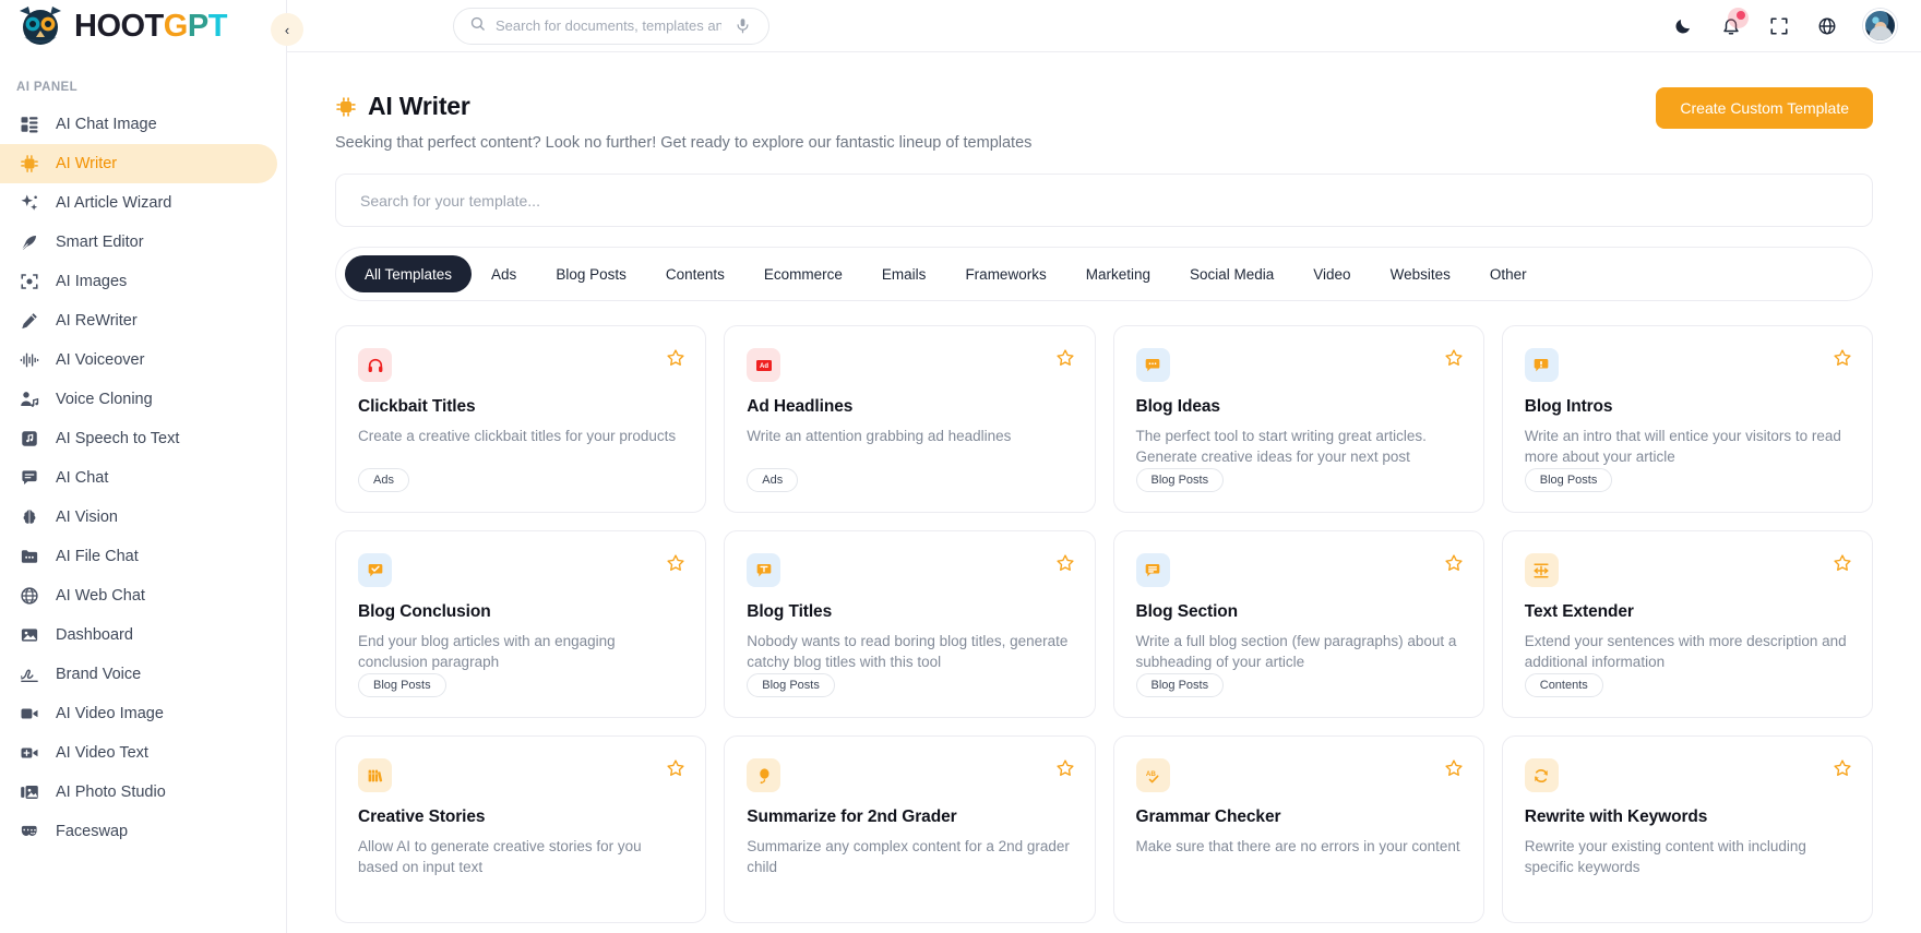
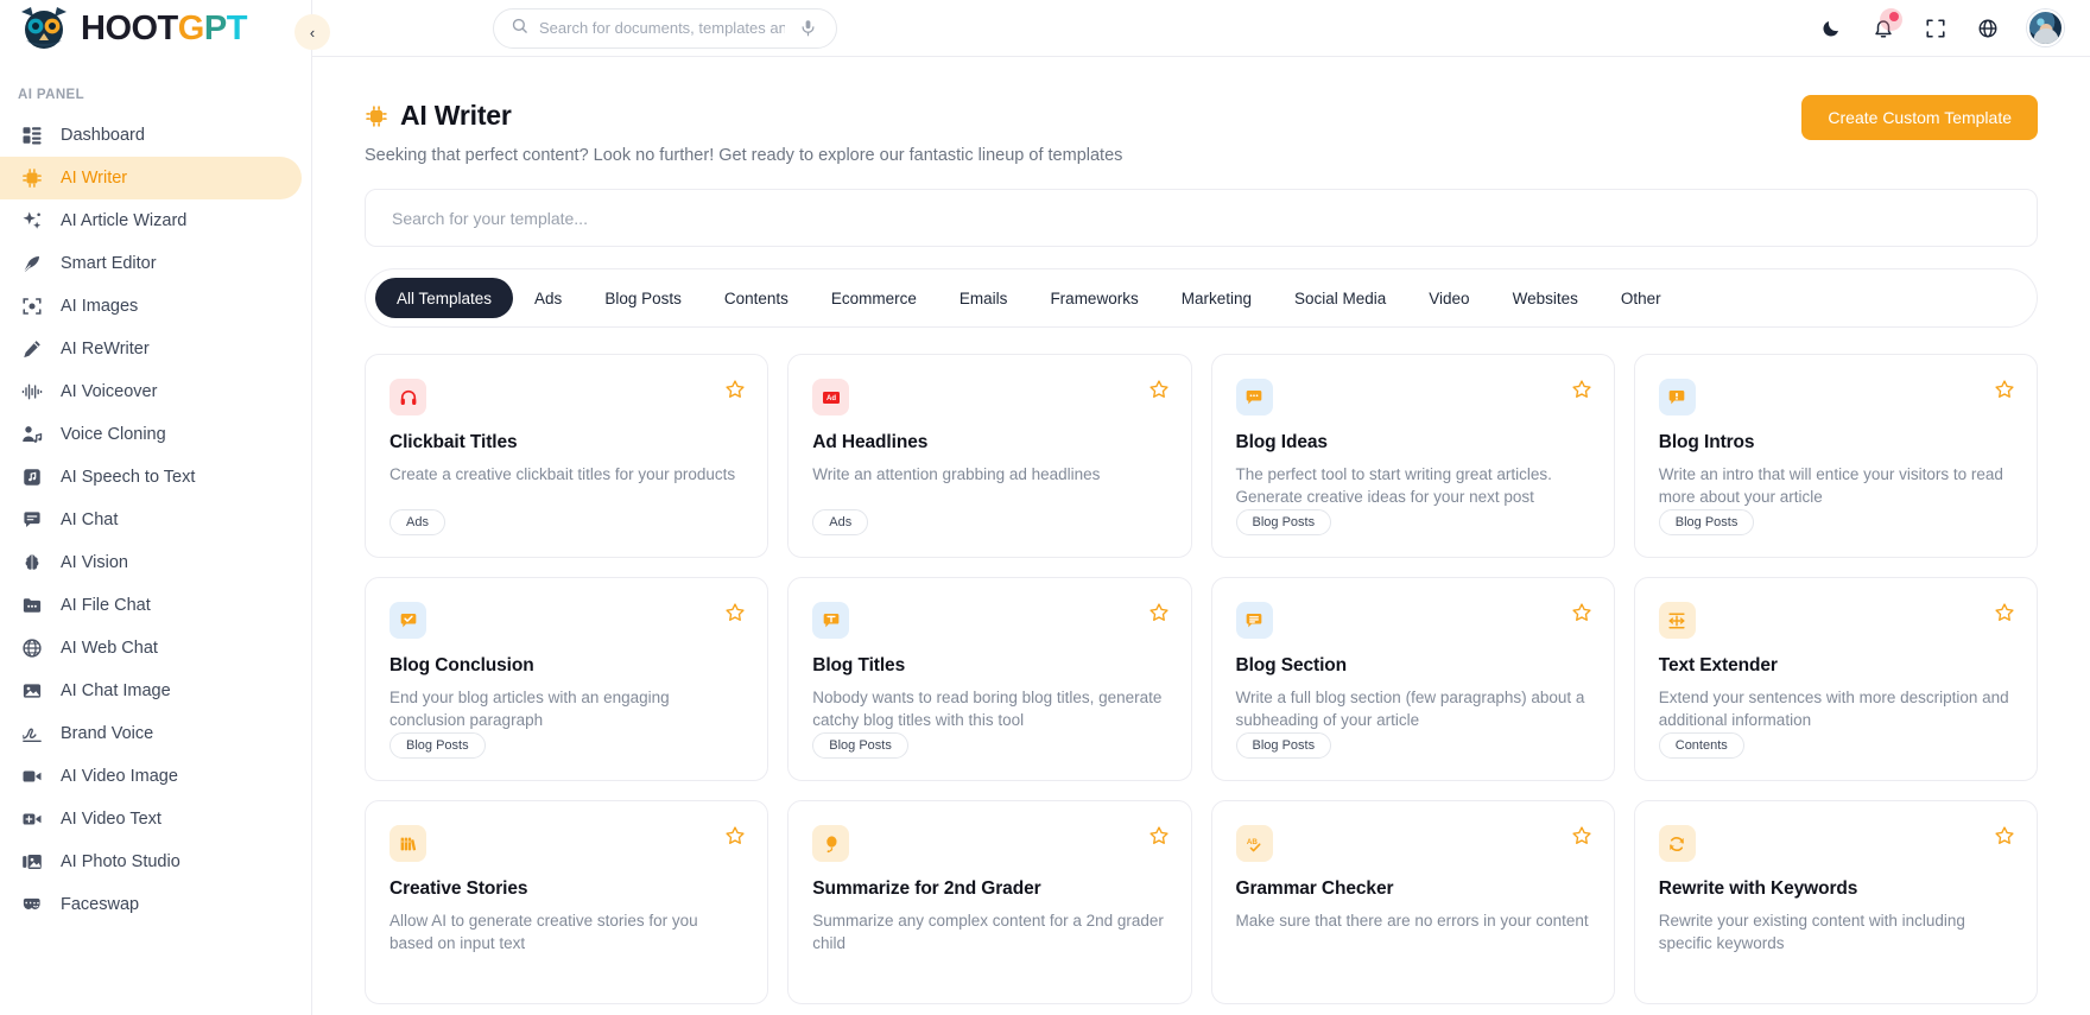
  HOOTGPT
  AI PANEL
- AI Chat Image
+ Dashboard
  AI Writer
  AI Article Wizard
  Smart Editor
  AI Images
  AI ReWriter
  AI Voiceover
  Voice Cloning
  AI Speech to Text
  AI Chat
  AI Vision
  AI File Chat
  AI Web Chat
- Dashboard
+ AI Chat Image
  Brand Voice
  AI Video Image
  AI Video Text
  AI Photo Studio
  Faceswap
  ‹
  Search for documents, templates an
  AI Writer
  Seeking that perfect content? Look no further! Get ready to explore our fantastic lineup of templates
  Create Custom Template
  Search for your template...
  All Templates
  Ads
  Blog Posts
  Contents
  Ecommerce
  Emails
  Frameworks
  Marketing
  Social Media
  Video
  Websites
  Other
  Clickbait Titles
  Create a creative clickbait titles for your products
  Ads
  Ad Headlines
  Write an attention grabbing ad headlines
  Ads
  Blog Ideas
  The perfect tool to start writing great articles. Generate creative ideas for your next post
  Blog Posts
  Blog Intros
  Write an intro that will entice your visitors to read more about your article
  Blog Posts
  Blog Conclusion
  End your blog articles with an engaging conclusion paragraph
  Blog Posts
  Blog Titles
  Nobody wants to read boring blog titles, generate catchy blog titles with this tool
  Blog Posts
  Blog Section
  Write a full blog section (few paragraphs) about a subheading of your article
  Blog Posts
  Text Extender
  Extend your sentences with more description and additional information
  Contents
  Creative Stories
  Allow AI to generate creative stories for you based on input text
  Summarize for 2nd Grader
  Summarize any complex content for a 2nd grader child
  Grammar Checker
  Make sure that there are no errors in your content
  Rewrite with Keywords
  Rewrite your existing content with including specific keywords
